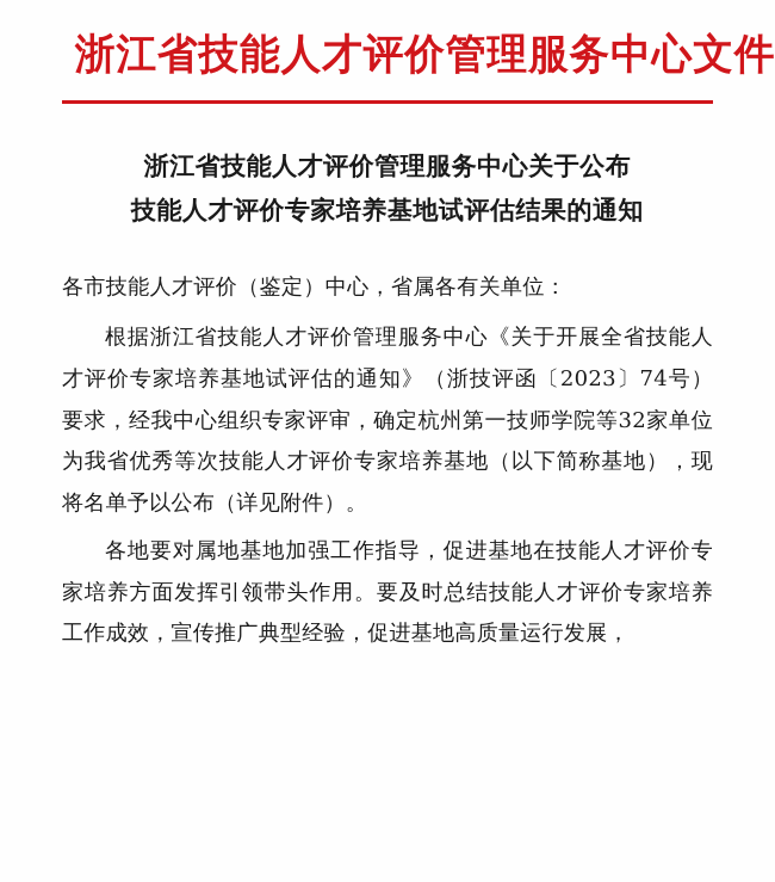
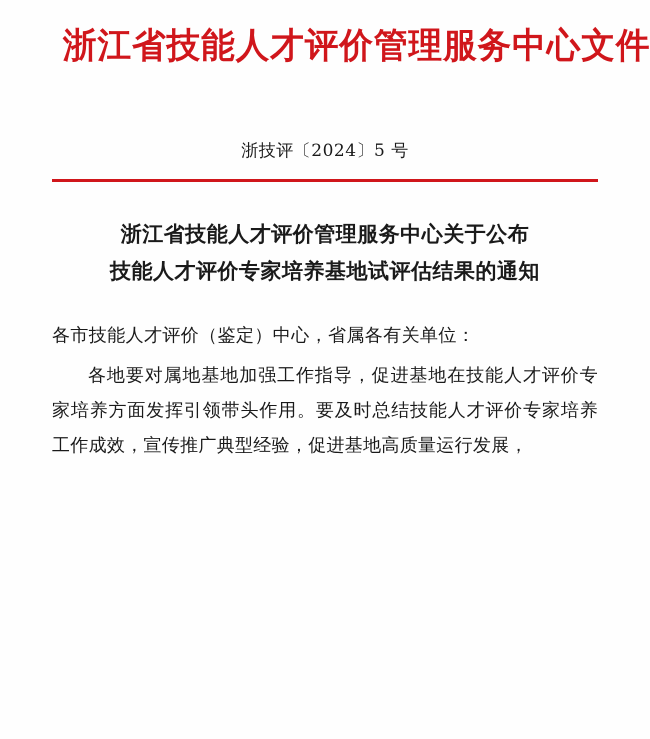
  浙江省技能人才评价管理服务中心文件
+ 浙技评〔2024〕5 号
  浙江省技能人才评价管理服务中心关于公布
  技能人才评价专家培养基地试评估结果的通知
  各市技能人才评价（鉴定）中心，省属各有关单位：
- 根据浙江省技能人才评价管理服务中心《关于开展全省技能人才评价专家培养基地试评估的通知》（浙技评函〔2023〕74号）要求，经我中心组织专家评审，确定杭州第一技师学院等32家单位为我省优秀等次技能人才评价专家培养基地（以下简称基地），现将名单予以公布（详见附件）。
  各地要对属地基地加强工作指导，促进基地在技能人才评价专家培养方面发挥引领带头作用。要及时总结技能人才评价专家培养工作成效，宣传推广典型经验，促进基地高质量运行发展，
